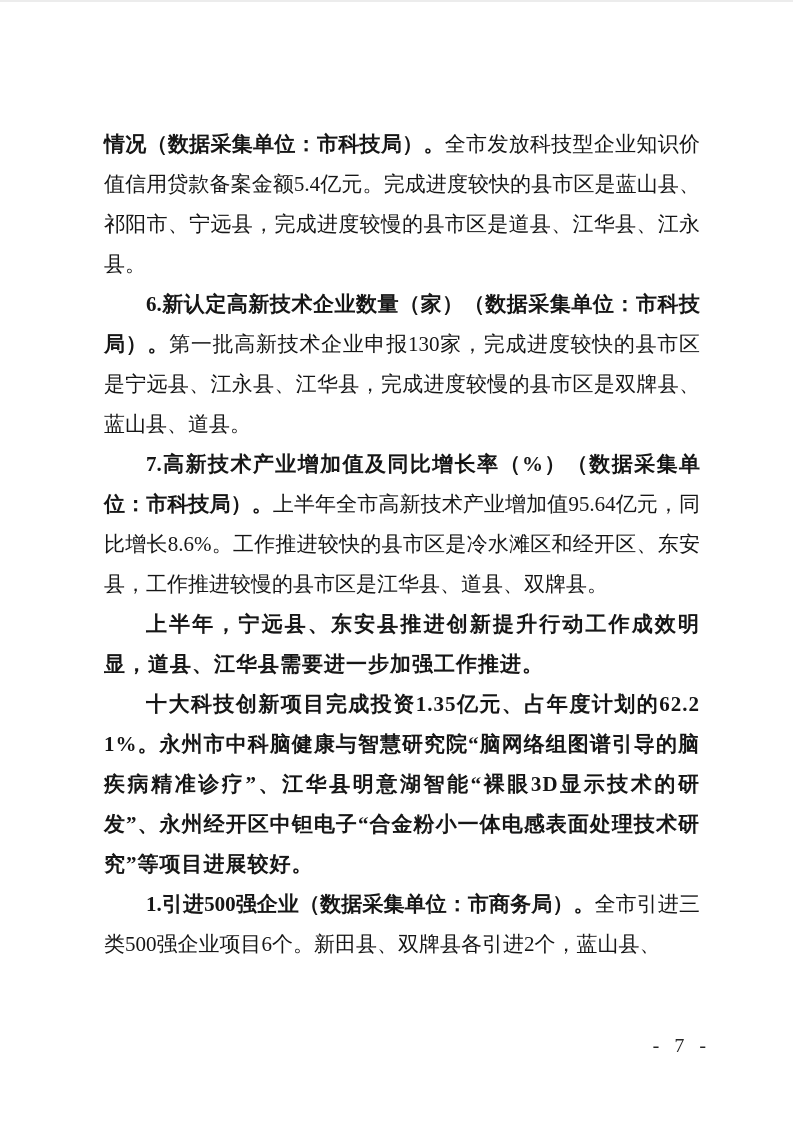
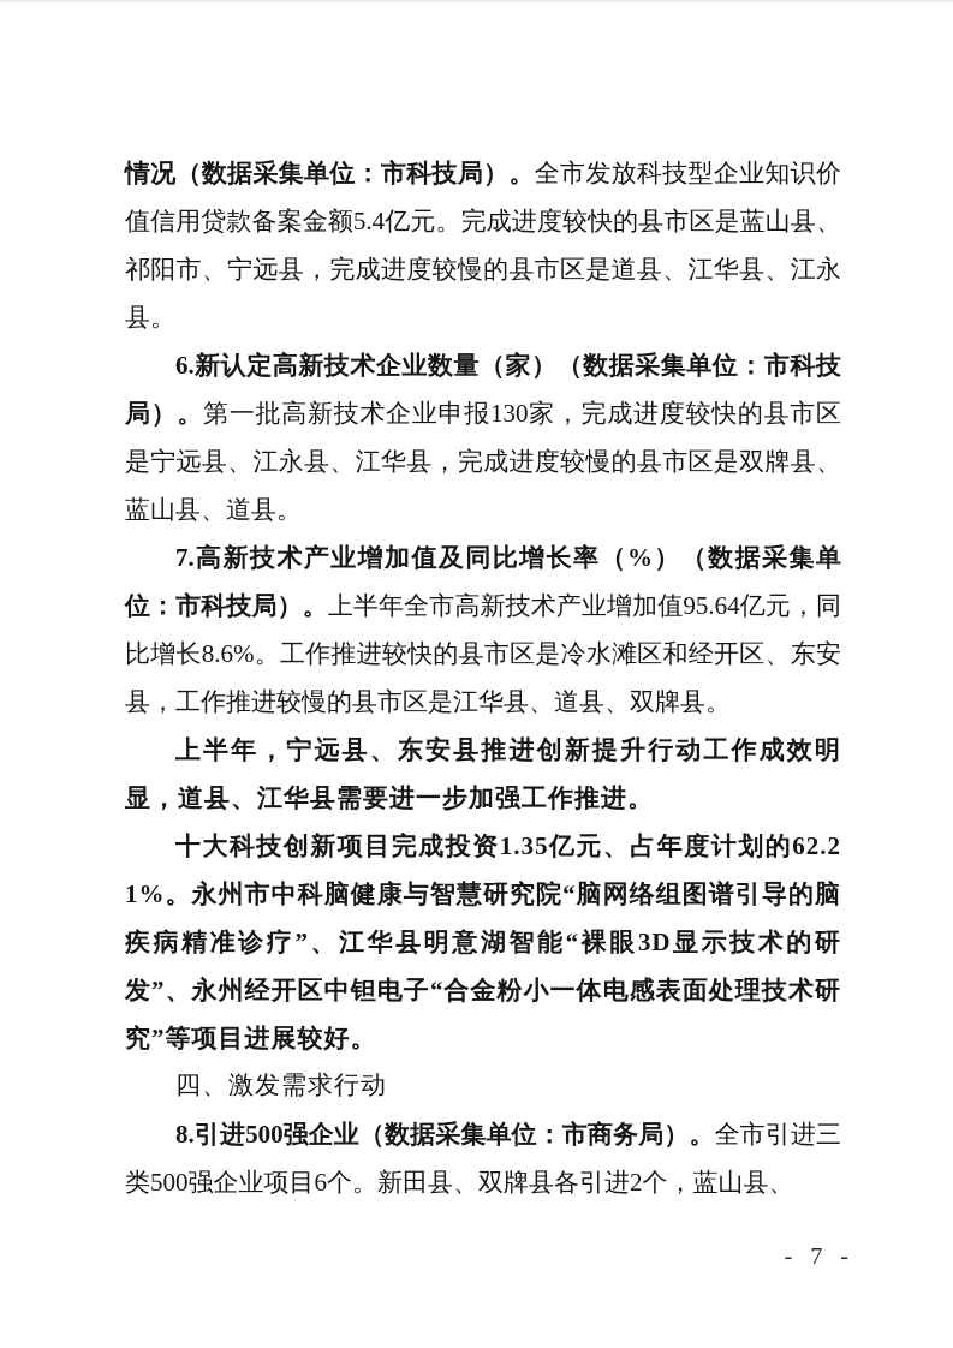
  情况（数据采集单位：市科技局）。全市发放科技型企业知识价值信用贷款备案金额5.4亿元。完成进度较快的县市区是蓝山县、祁阳市、宁远县，完成进度较慢的县市区是道县、江华县、江永县。
  6.新认定高新技术企业数量（家）（数据采集单位：市科技局）。第一批高新技术企业申报130家，完成进度较快的县市区是宁远县、江永县、江华县，完成进度较慢的县市区是双牌县、蓝山县、道县。
  7.高新技术产业增加值及同比增长率（%）（数据采集单位：市科技局）。上半年全市高新技术产业增加值95.64亿元，同比增长8.6%。工作推进较快的县市区是冷水滩区和经开区、东安县，工作推进较慢的县市区是江华县、道县、双牌县。
  上半年，宁远县、东安县推进创新提升行动工作成效明显，道县、江华县需要进一步加强工作推进。
  十大科技创新项目完成投资1.35亿元、占年度计划的62.21%。永州市中科脑健康与智慧研究院“脑网络组图谱引导的脑疾病精准诊疗”、江华县明意湖智能“裸眼3D显示技术的研发”、永州经开区中钽电子“合金粉小一体电感表面处理技术研究”等项目进展较好。
+ 四、激发需求行动
- 1.引进500强企业（数据采集单位：市商务局）。全市引进三类500强企业项目6个。新田县、双牌县各引进2个，蓝山县、
+ 8.引进500强企业（数据采集单位：市商务局）。全市引进三类500强企业项目6个。新田县、双牌县各引进2个，蓝山县、
  - 7 -
